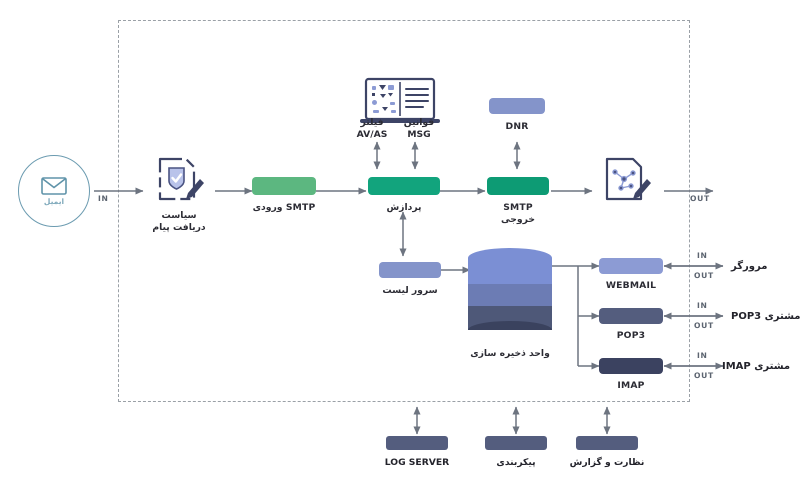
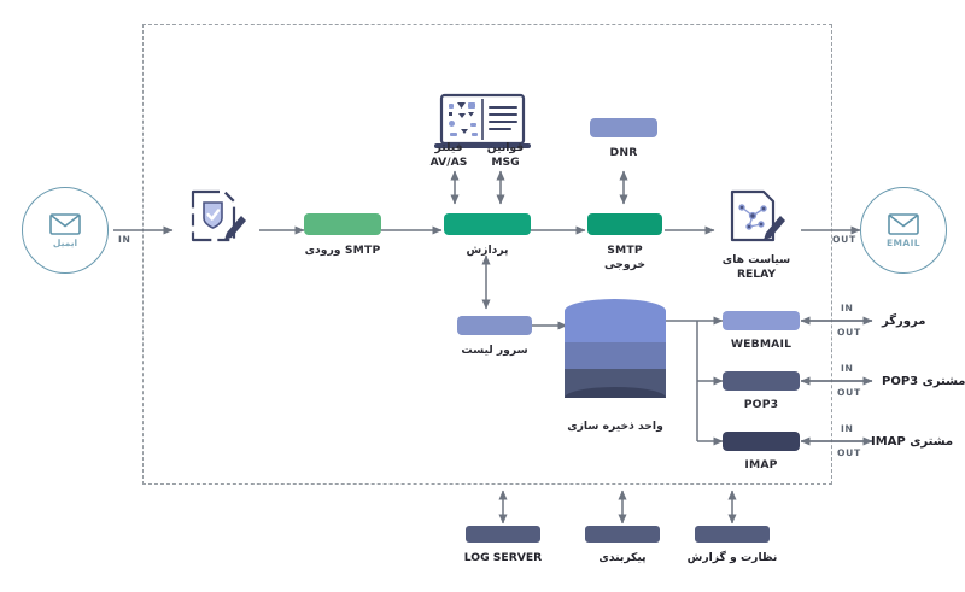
  ایمیل
+ EMAIL
  IN
  OUT
- سیاست دریافت پیام
  SMTP ورودی
  فیلتر AV/AS
  قوانین MSG
  پردازش
  DNR
  SMTP خروجی
+ سیاست های RELAY
  سرور لیست
  واحد ذخیره سازی
  WEBMAIL
  POP3
  IMAP
  IN
  OUT
  مرورگر
  IN
  OUT
  مشتری POP3
  IN
  OUT
  مشتری IMAP
  LOG SERVER
  پیکربندی
  نظارت و گزارش
